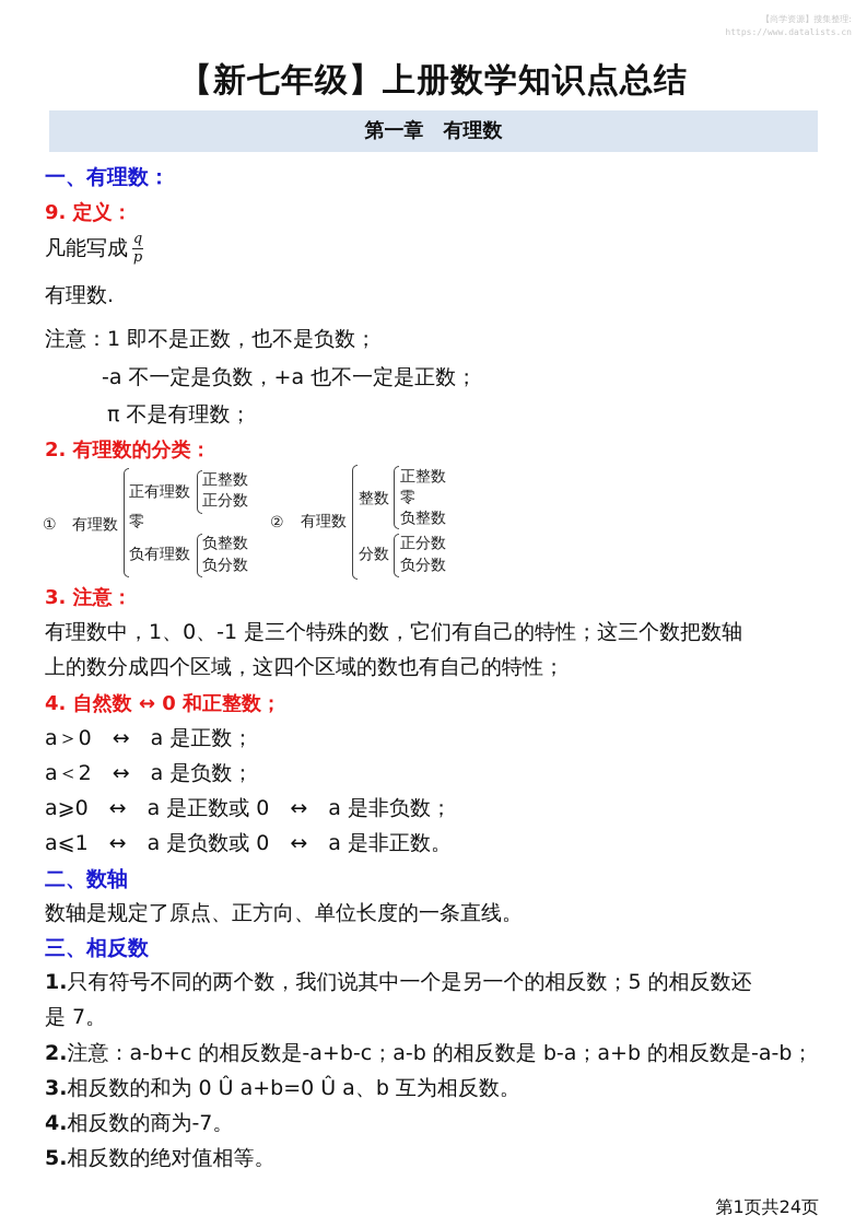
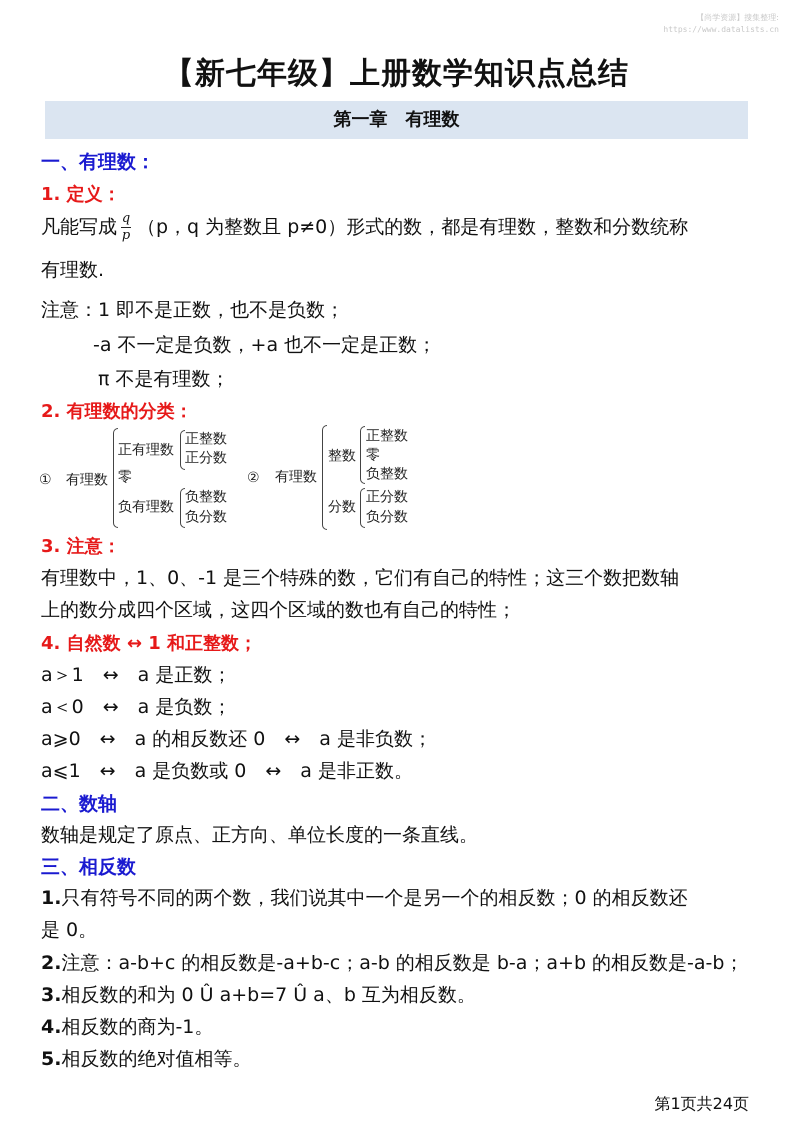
  【尚学资源】搜集整理:
  https://www.datalists.cn
  【新七年级】上册数学知识点总结
  第一章 有理数
  一、有理数：
- 9. 定义：
+ 1. 定义：
  凡能写成
  q
  p
+ （p，q 为整数且 p≠0）形式的数，都是有理数，整数和分数统称
  有理数.
  注意：1 即不是正数，也不是负数；
  -a 不一定是负数，+a 也不一定是正数；
  π 不是有理数；
  2. 有理数的分类：
  ①
  有理数
  正有理数
  零
  负有理数
  正整数
  正分数
  负整数
  负分数
  ②
  有理数
  整数
  分数
  正整数
  零
  负整数
  正分数
  负分数
  3. 注意：
  有理数中，1、0、-1 是三个特殊的数，它们有自己的特性；这三个数把数轴
  上的数分成四个区域，这四个区域的数也有自己的特性；
- 4. 自然数 ↔ 0 和正整数；
+ 4. 自然数 ↔ 1 和正整数；
- a＞0 ↔ a 是正数；
+ a＞1 ↔ a 是正数；
- a＜2 ↔ a 是负数；
+ a＜0 ↔ a 是负数；
- a⩾0 ↔ a 是正数或 0 ↔ a 是非负数；
+ a⩾0 ↔ a 的相反数还 0 ↔ a 是非负数；
  a⩽1 ↔ a 是负数或 0 ↔ a 是非正数。
  二、数轴
  数轴是规定了原点、正方向、单位长度的一条直线。
  三、相反数
- 1.只有符号不同的两个数，我们说其中一个是另一个的相反数；5 的相反数还
+ 1.只有符号不同的两个数，我们说其中一个是另一个的相反数；0 的相反数还
- 是 7。
+ 是 0。
  2.注意：a-b+c 的相反数是-a+b-c；a-b 的相反数是 b-a；a+b 的相反数是-a-b；
- 3.相反数的和为 0 Û a+b=0 Û a、b 互为相反数。
+ 3.相反数的和为 0 Û a+b=7 Û a、b 互为相反数。
- 4.相反数的商为-7。
+ 4.相反数的商为-1。
  5.相反数的绝对值相等。
  第1页共24页
